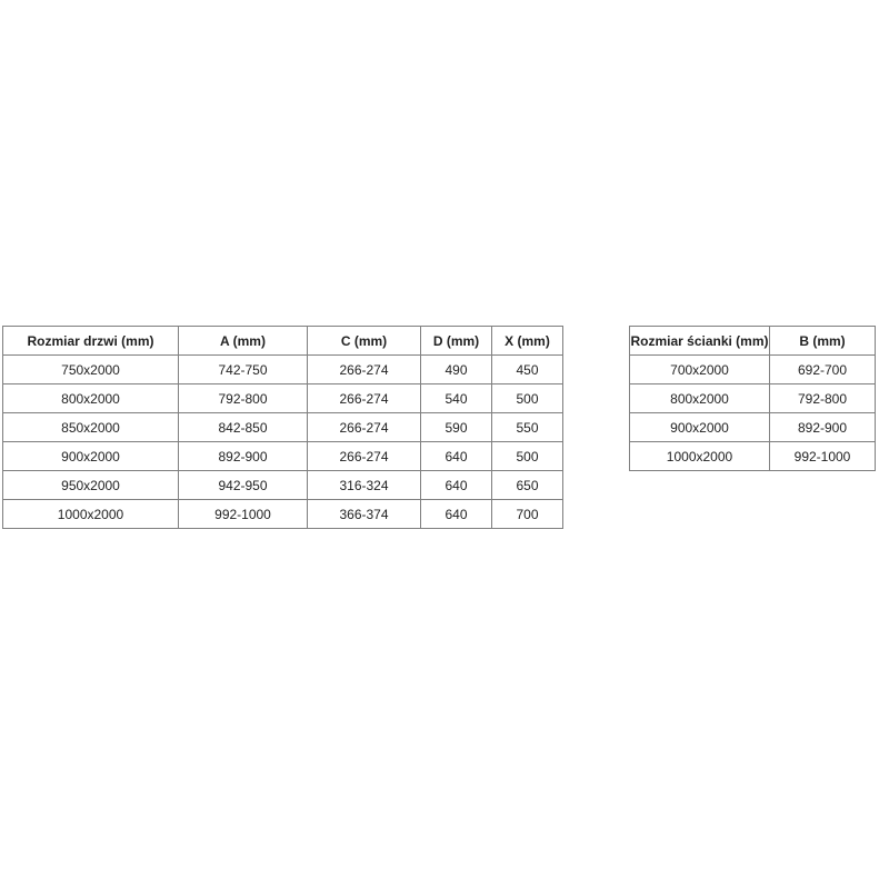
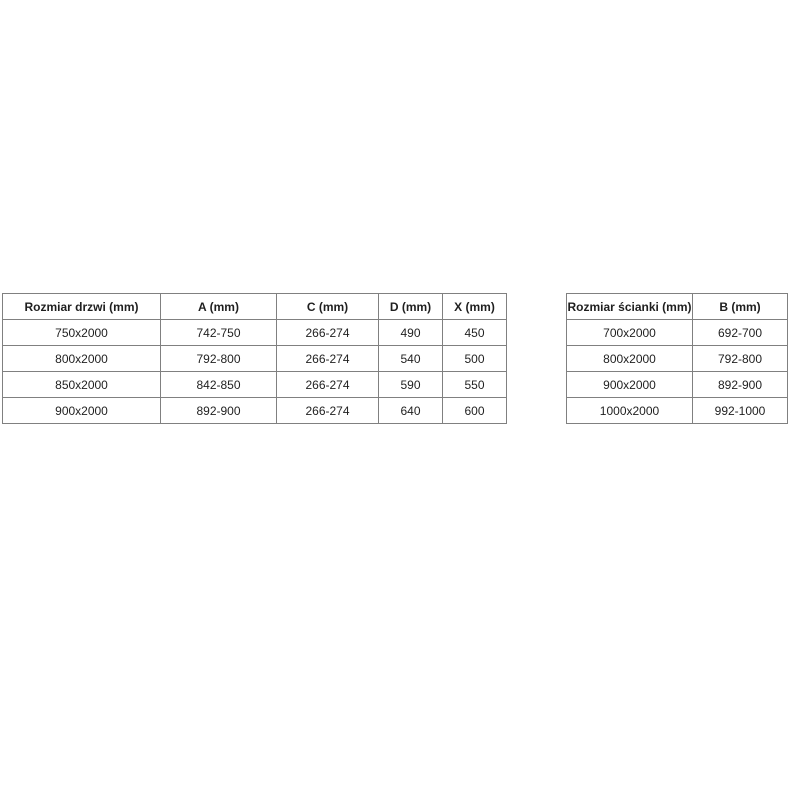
  Rozmiar drzwi (mm)	A (mm)	C (mm)	D (mm)	X (mm)
  750x2000	742-750	266-274	490	450
  800x2000	792-800	266-274	540	500
  850x2000	842-850	266-274	590	550
- 900x2000	892-900	266-274	640	500
+ 900x2000	892-900	266-274	640	600
- 950x2000	942-950	316-324	640	650
- 1000x2000	992-1000	366-374	640	700
  Rozmiar ścianki (mm)	B (mm)
  700x2000	692-700
  800x2000	792-800
  900x2000	892-900
  1000x2000	992-1000
